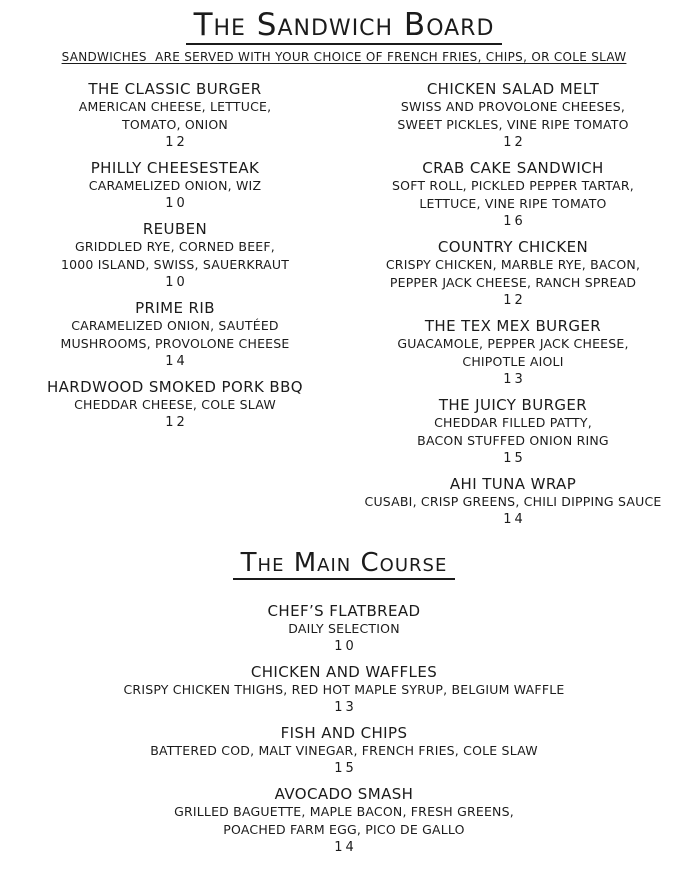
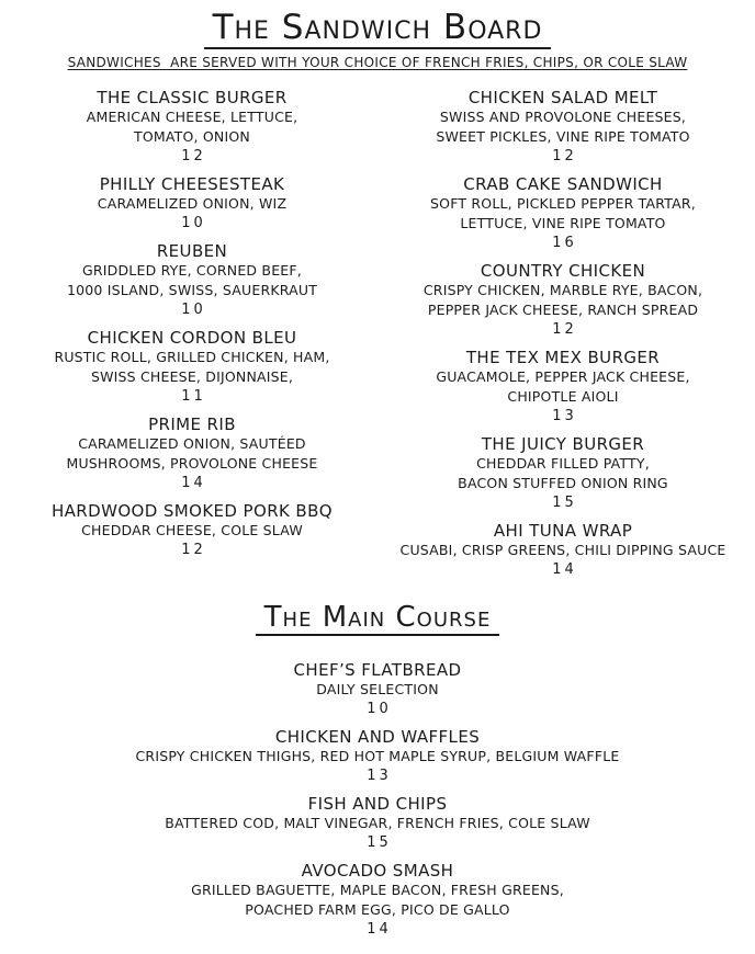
  The Sandwich Board
  SANDWICHES ARE SERVED WITH YOUR CHOICE OF FRENCH FRIES, CHIPS, OR COLE SLAW
  THE CLASSIC BURGER
  AMERICAN CHEESE, LETTUCE,
  TOMATO, ONION
  12
  PHILLY CHEESESTEAK
  CARAMELIZED ONION, WIZ
  10
  REUBEN
  GRIDDLED RYE, CORNED BEEF,
  1000 ISLAND, SWISS, SAUERKRAUT
  10
+ CHICKEN CORDON BLEU
+ RUSTIC ROLL, GRILLED CHICKEN, HAM,
+ SWISS CHEESE, DIJONNAISE,
+ 11
  PRIME RIB
  CARAMELIZED ONION, SAUTÉED
  MUSHROOMS, PROVOLONE CHEESE
  14
  HARDWOOD SMOKED PORK BBQ
  CHEDDAR CHEESE, COLE SLAW
  12
  CHICKEN SALAD MELT
  SWISS AND PROVOLONE CHEESES,
  SWEET PICKLES, VINE RIPE TOMATO
  12
  CRAB CAKE SANDWICH
  SOFT ROLL, PICKLED PEPPER TARTAR,
  LETTUCE, VINE RIPE TOMATO
  16
  COUNTRY CHICKEN
  CRISPY CHICKEN, MARBLE RYE, BACON,
  PEPPER JACK CHEESE, RANCH SPREAD
  12
  THE TEX MEX BURGER
  GUACAMOLE, PEPPER JACK CHEESE,
  CHIPOTLE AIOLI
  13
  THE JUICY BURGER
  CHEDDAR FILLED PATTY,
  BACON STUFFED ONION RING
  15
  AHI TUNA WRAP
  CUSABI, CRISP GREENS, CHILI DIPPING SAUCE
  14
  The Main Course
  CHEF’S FLATBREAD
  DAILY SELECTION
  10
  CHICKEN AND WAFFLES
  CRISPY CHICKEN THIGHS, RED HOT MAPLE SYRUP, BELGIUM WAFFLE
  13
  FISH AND CHIPS
  BATTERED COD, MALT VINEGAR, FRENCH FRIES, COLE SLAW
  15
  AVOCADO SMASH
  GRILLED BAGUETTE, MAPLE BACON, FRESH GREENS,
  POACHED FARM EGG, PICO DE GALLO
  14
